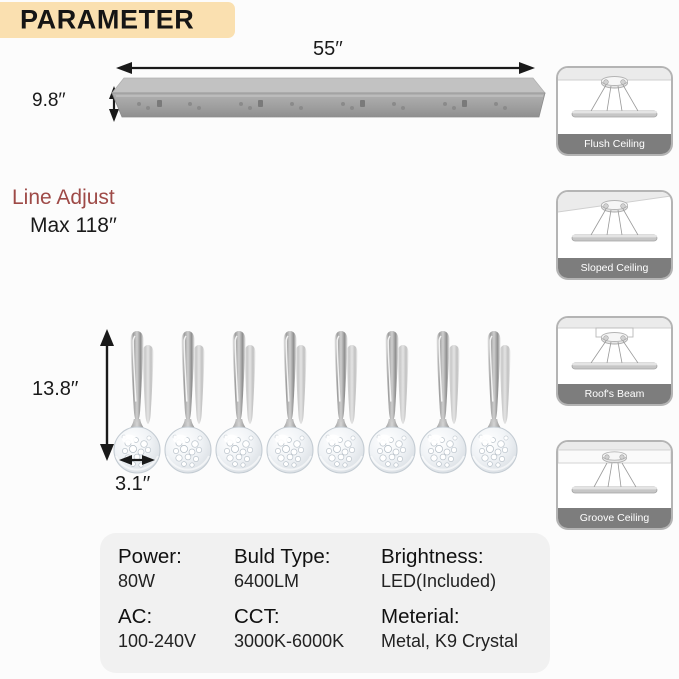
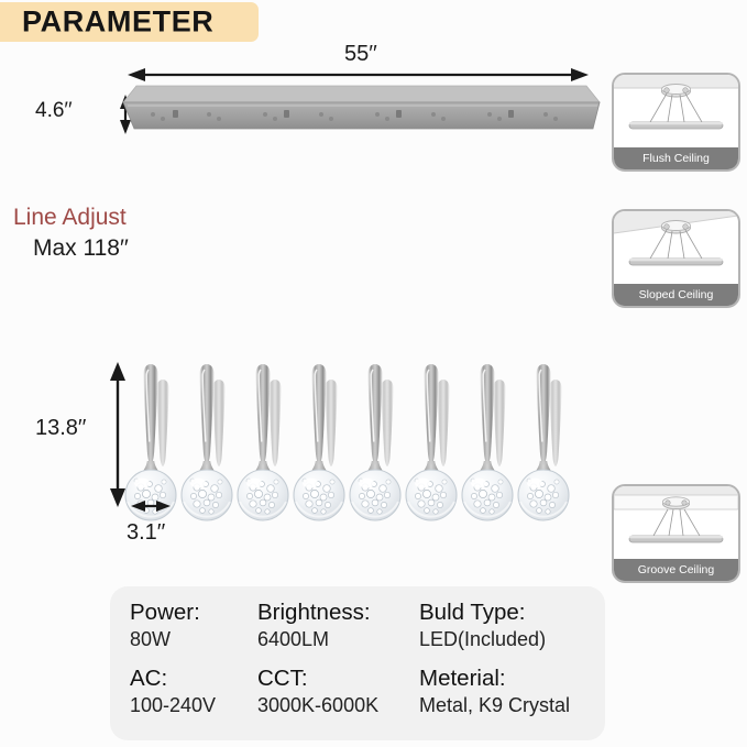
  PARAMETER
  55′′
- 9.8′′
+ 4.6′′
  13.8′′
  3.1′′
  Line Adjust
  Max 118′′
  Flush Ceiling
  Sloped Ceiling
- Roof's Beam
  Groove Ceiling
  Power:
  80W
- Buld Type:
+ Brightness:
  6400LM
- Brightness:
+ Buld Type:
  LED(Included)
  AC:
  100-240V
  CCT:
  3000K-6000K
  Meterial:
  Metal, K9 Crystal
